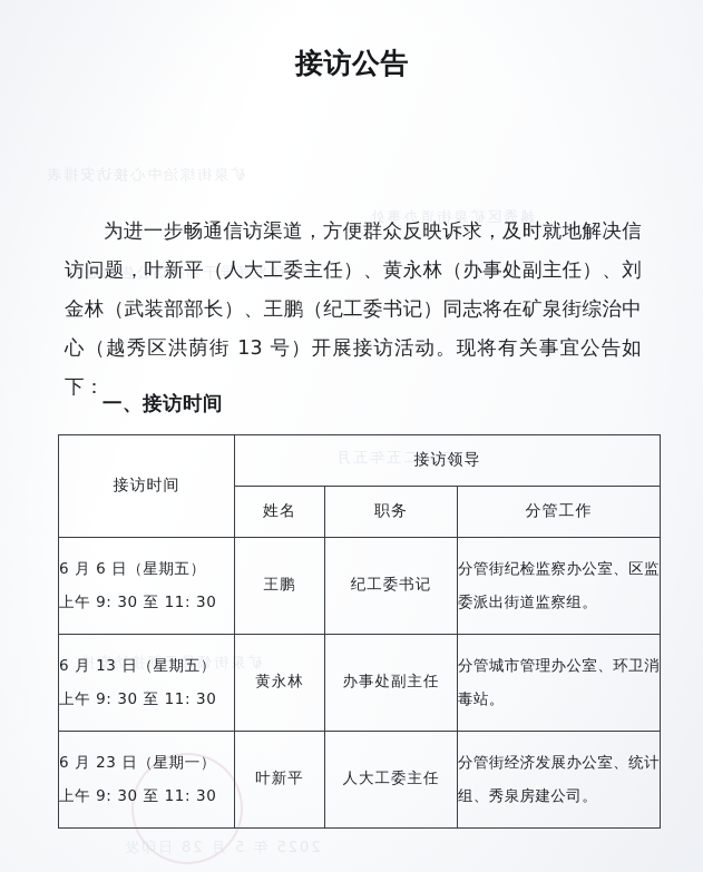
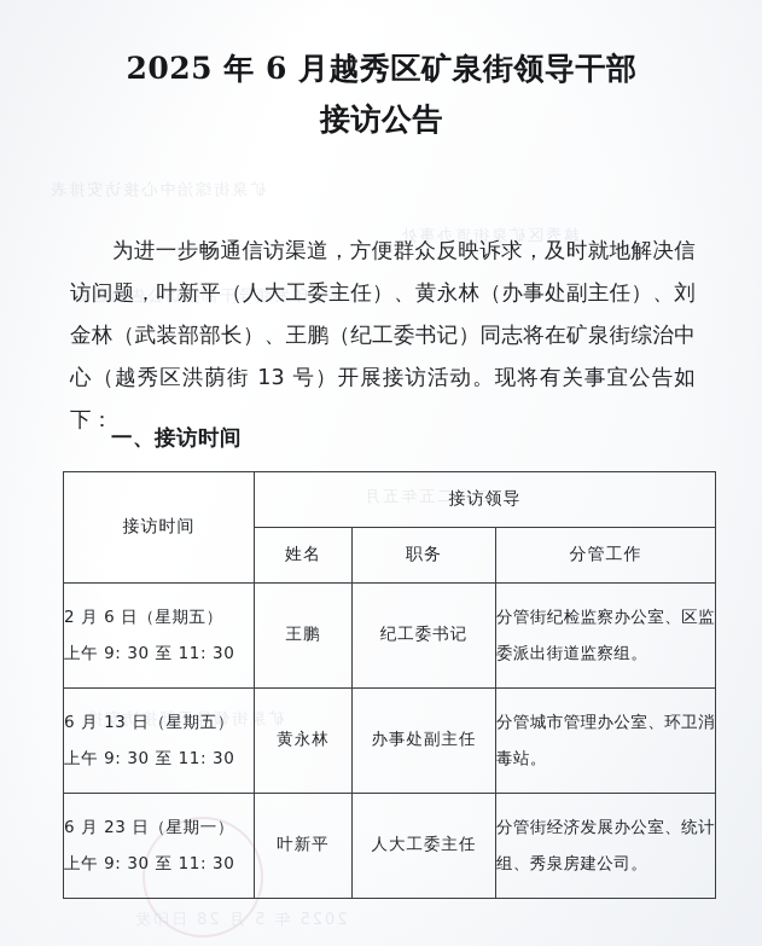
+ 2025 年 6 月越秀区矿泉街领导干部
  接访公告
  为进一步畅通信访渠道，方便群众反映诉求，及时就地解决信访问题，叶新平（人大工委主任）、黄永林（办事处副主任）、刘金林（武装部部长）、王鹏（纪工委书记）同志将在矿泉街综治中心（越秀区洪荫街 13 号）开展接访活动。现将有关事宜公告如下：
  一、接访时间
  接访时间	接访领导
  姓名	职务	分管工作
- 6 月 6 日（星期五） 上午 9: 30 至 11: 30	王鹏	纪工委书记	分管街纪检监察办公室、区监委派出街道监察组。
+ 2 月 6 日（星期五） 上午 9: 30 至 11: 30	王鹏	纪工委书记	分管街纪检监察办公室、区监委派出街道监察组。
  6 月 13 日（星期五） 上午 9: 30 至 11: 30	黄永林	办事处副主任	分管城市管理办公室、环卫消毒站。
  6 月 23 日（星期一） 上午 9: 30 至 11: 30	叶新平	人大工委主任	分管街经济发展办公室、统计组、秀泉房建公司。
